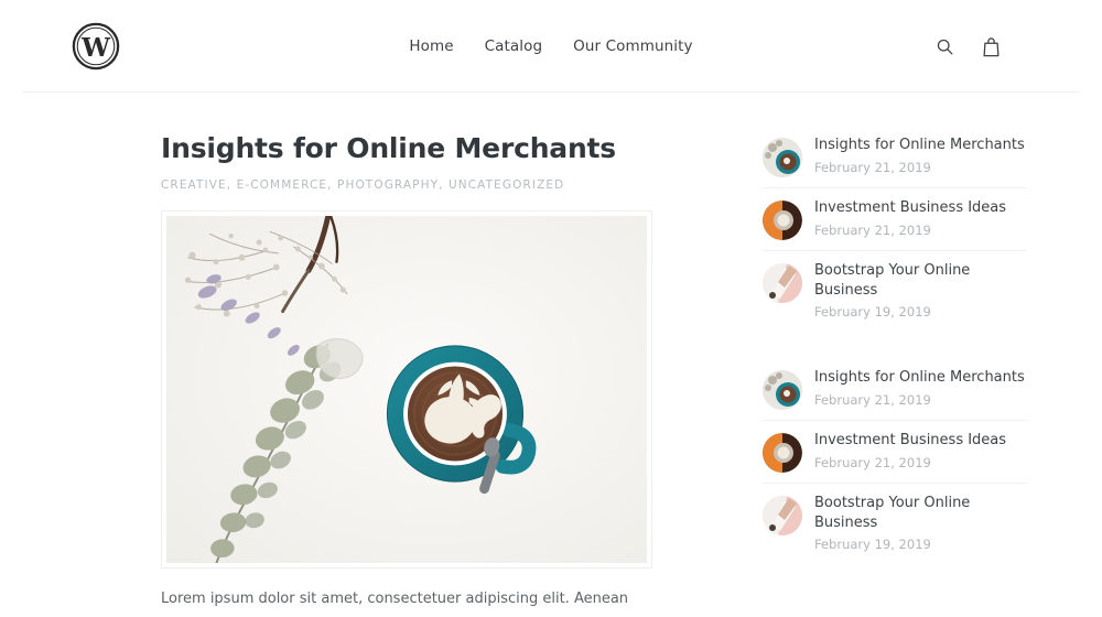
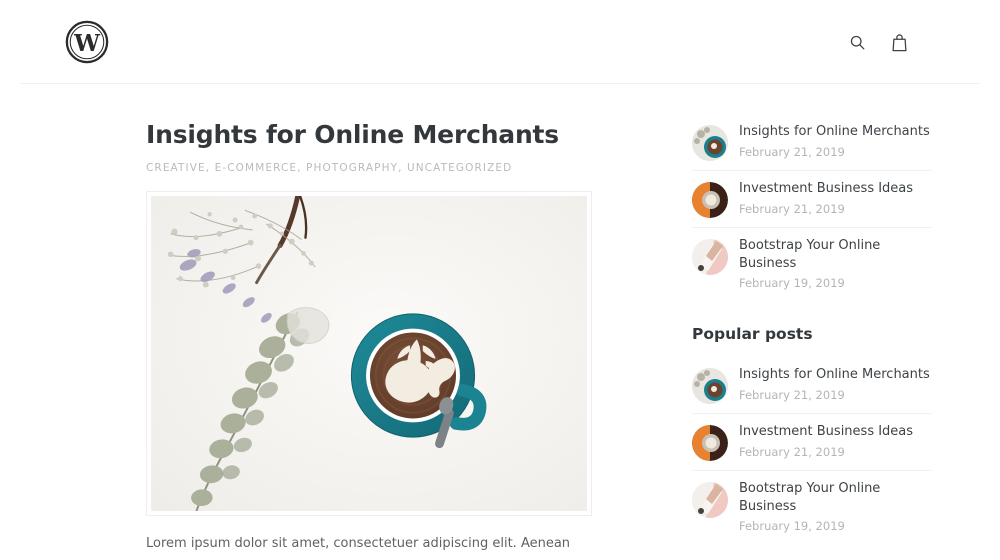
  W
- Home
- Catalog
- Our Community
  Insights for Online Merchants
  CREATIVE, E-COMMERCE, PHOTOGRAPHY, UNCATEGORIZED
  Lorem ipsum dolor sit amet, consectetuer adipiscing elit. Aenean
  Insights for Online Merchants
  February 21, 2019
  Investment Business Ideas
  February 21, 2019
  Bootstrap Your Online Business
  February 19, 2019
+ Popular posts
  Insights for Online Merchants
  February 21, 2019
  Investment Business Ideas
  February 21, 2019
  Bootstrap Your Online Business
  February 19, 2019
